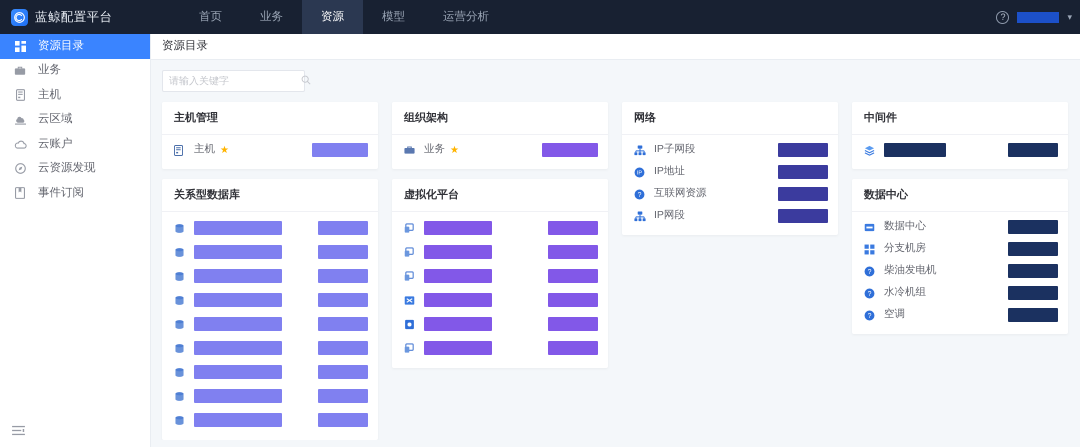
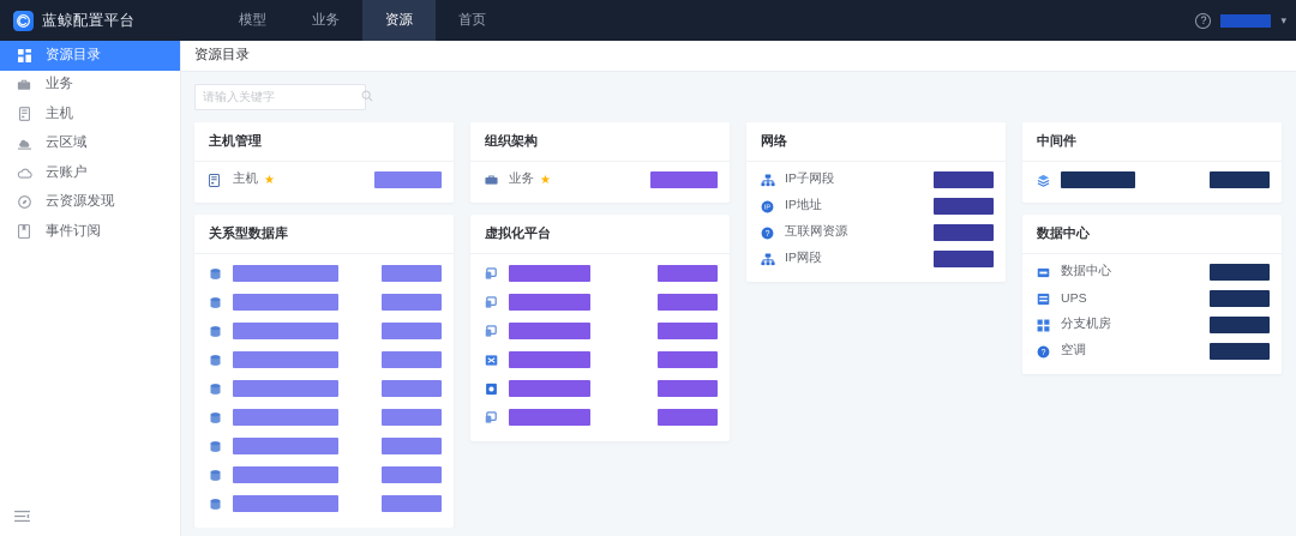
  蓝鲸配置平台
- 首页
+ 模型
  业务
  资源
- 模型
+ 首页
- 运营分析
  ?
  ▾
  资源目录
  业务
  主机
  云区域
  云账户
  云资源发现
  事件订阅
  资源目录
  请输入关键字
  主机管理
  主机
  ★
  关系型数据库
  组织架构
  业务
  ★
  虚拟化平台
  网络
  IP子网段
  IP地址
  互联网资源
  IP网段
  中间件
  数据中心
  数据中心
+ UPS
  分支机房
- 柴油发电机
- 水冷机组
  空调
